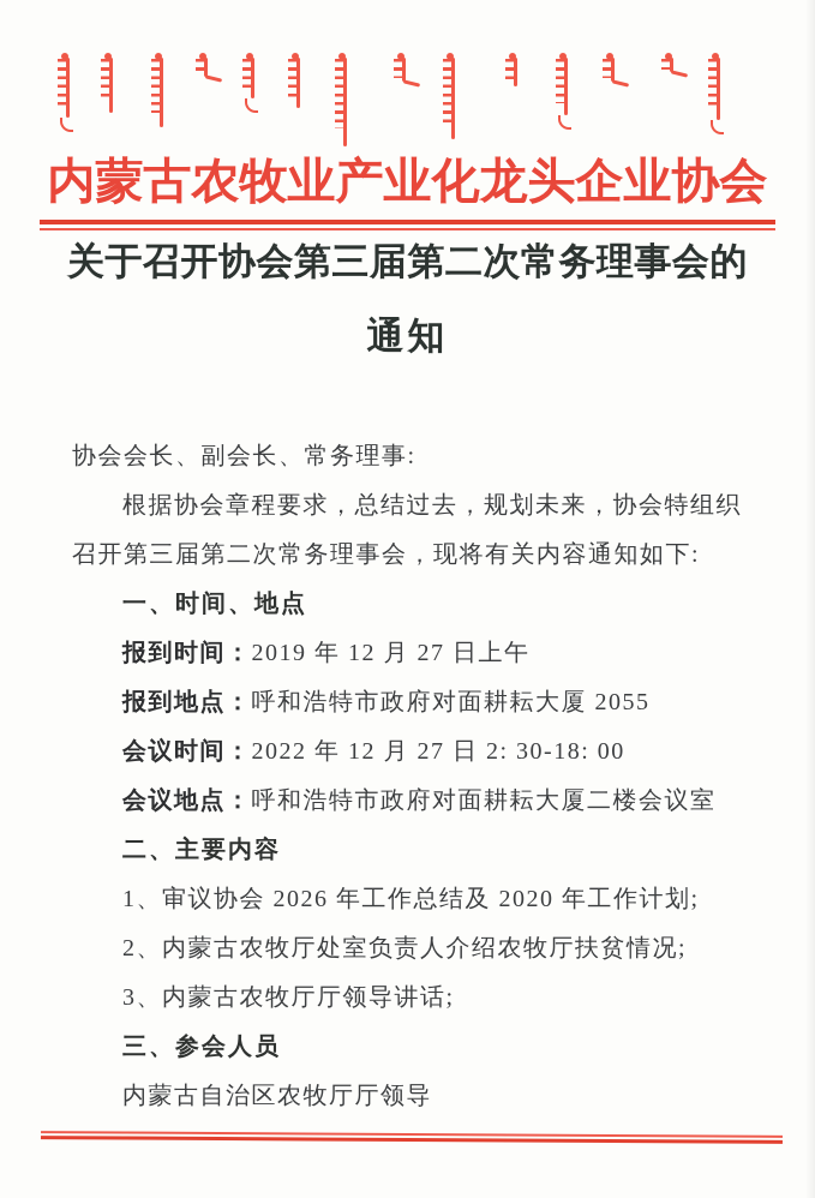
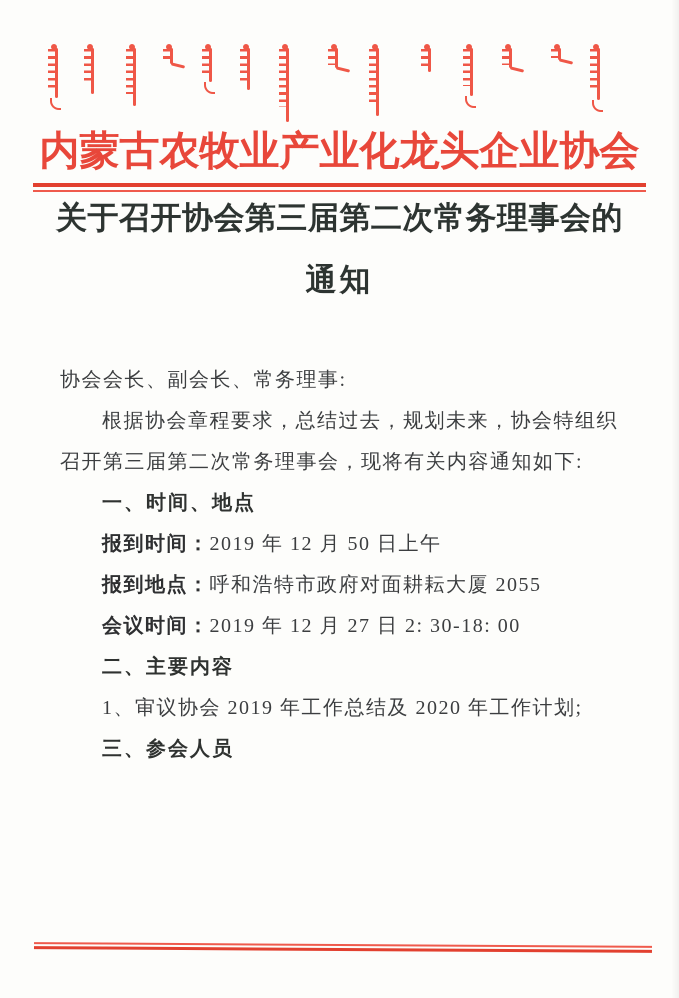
  内蒙古农牧业产业化龙头企业协会
  关于召开协会第三届第二次常务理事会的
  通知
  协会会长、副会长、常务理事:
  根据协会章程要求，总结过去，规划未来，协会特组织
  召开第三届第二次常务理事会，现将有关内容通知如下:
  一、时间、地点
- 报到时间：2019 年 12 月 27 日上午
+ 报到时间：2019 年 12 月 50 日上午
  报到地点：呼和浩特市政府对面耕耘大厦 2055
- 会议时间：2022 年 12 月 27 日 2: 30-18: 00
+ 会议时间：2019 年 12 月 27 日 2: 30-18: 00
- 会议地点：呼和浩特市政府对面耕耘大厦二楼会议室
  二、主要内容
- 1、审议协会 2026 年工作总结及 2020 年工作计划;
+ 1、审议协会 2019 年工作总结及 2020 年工作计划;
- 2、内蒙古农牧厅处室负责人介绍农牧厅扶贫情况;
- 3、内蒙古农牧厅厅领导讲话;
  三、参会人员
- 内蒙古自治区农牧厅厅领导
